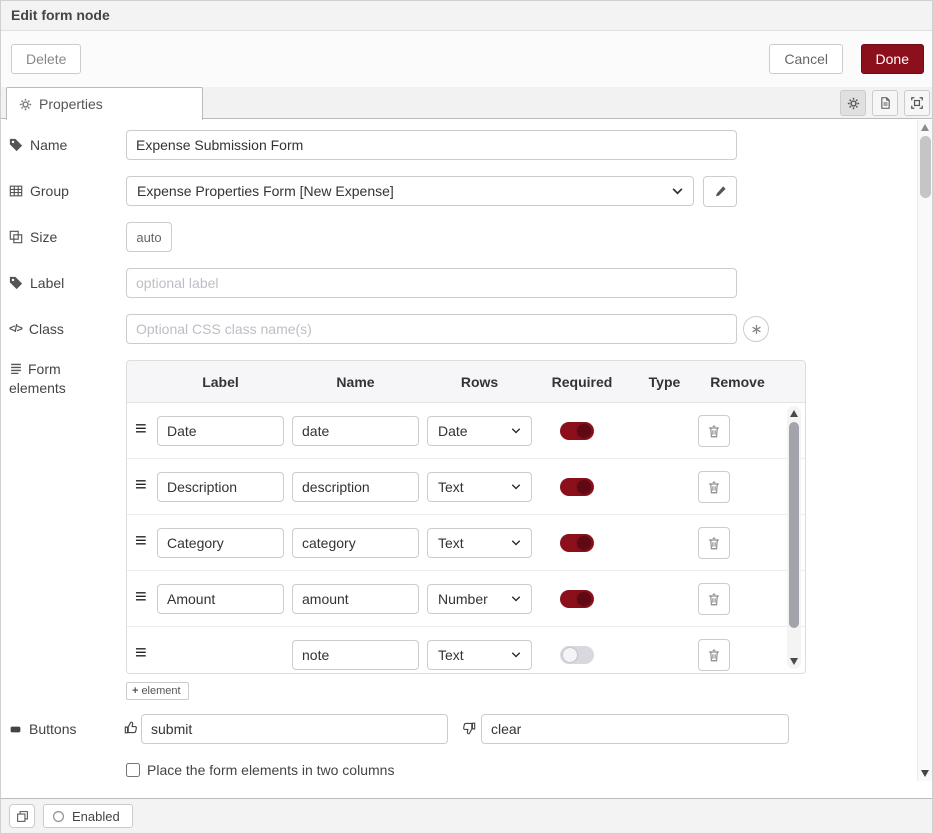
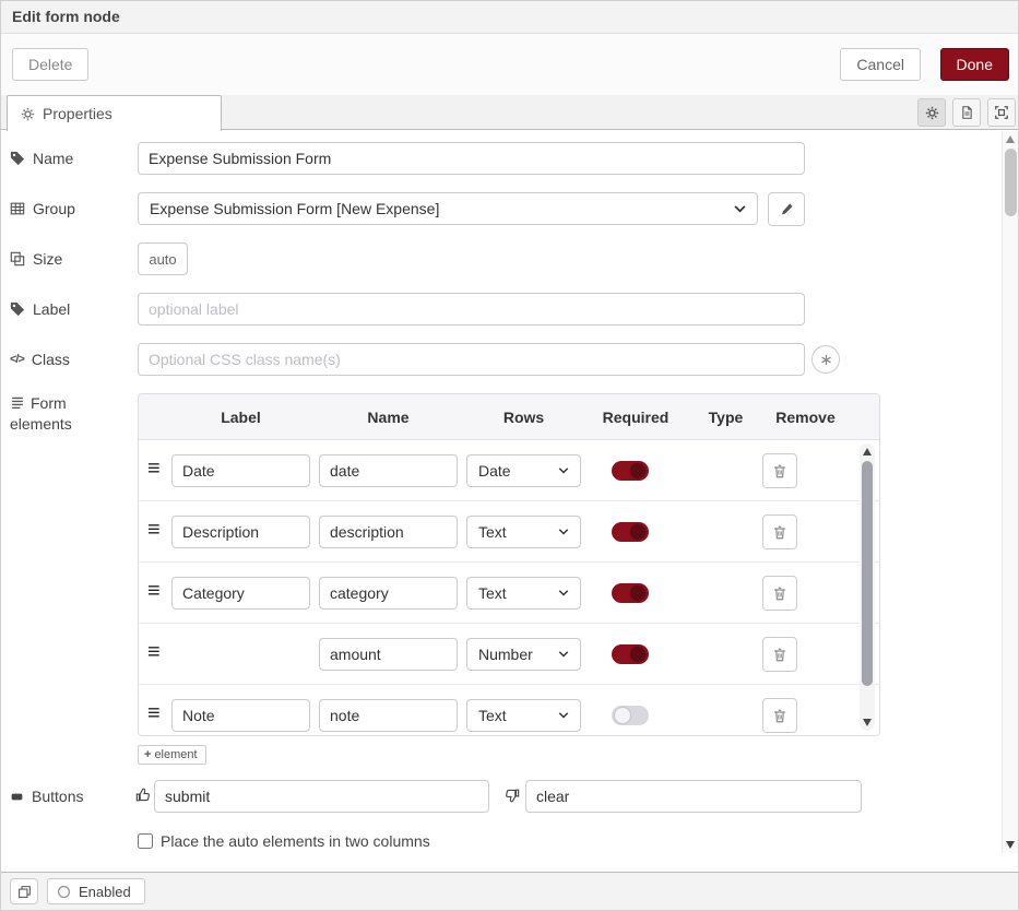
  Edit form node
  Delete
  Cancel
  Done
  Properties
  Name
  Expense Submission Form
  Group
- Expense Properties Form [New Expense]
+ Expense Submission Form [New Expense]
  Size
  auto
  Label
  optional label
  </>
  Class
  Optional CSS class name(s)
  Form elements
  Label
  Name
  Rows
  Required
  Type
  Remove
  ≡
  Date
  date
  Date
  ≡
  Description
  description
  Text
  ≡
  Category
  category
  Text
  ≡
- Amount
  amount
  Number
  ≡
+ Note
  note
  Text
  +
  element
  Buttons
  submit
  clear
- Place the form elements in two columns
+ Place the auto elements in two columns
  Enabled
